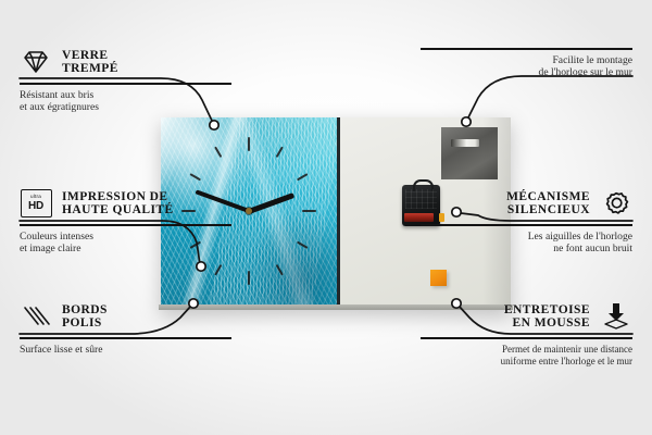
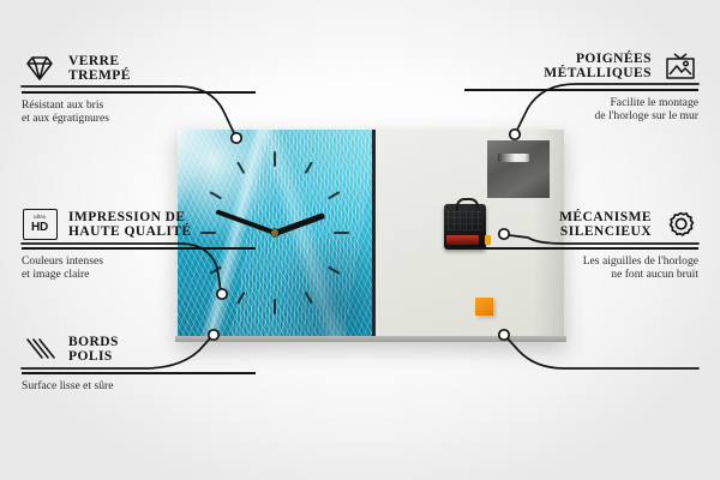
  VERRE
  TREMPÉ
  Résistant aux bris
  et aux égratignures
  HD
  IMPRESSION DE
  HAUTE QUALITÉ
  Couleurs intenses
  et image claire
  BORDS
  POLIS
  Surface lisse et sûre
+ POIGNÉES
+ MÉTALLIQUES
  Facilite le montage
  de l'horloge sur le mur
  MÉCANISME
  SILENCIEUX
  Les aiguilles de l'horloge
  ne font aucun bruit
- ENTRETOISE
- EN MOUSSE
- Permet de maintenir une distance
- uniforme entre l'horloge et le mur
